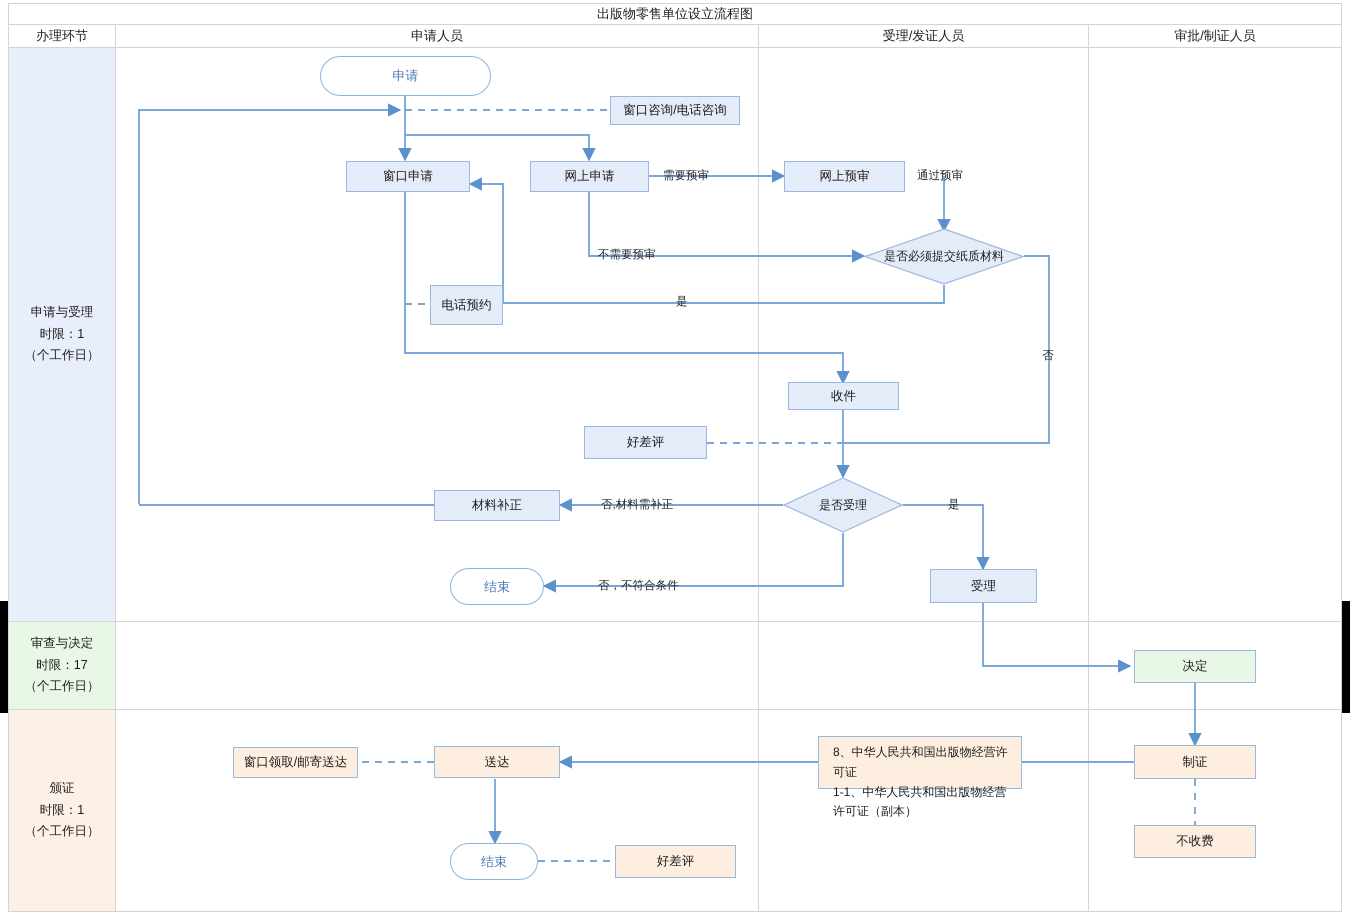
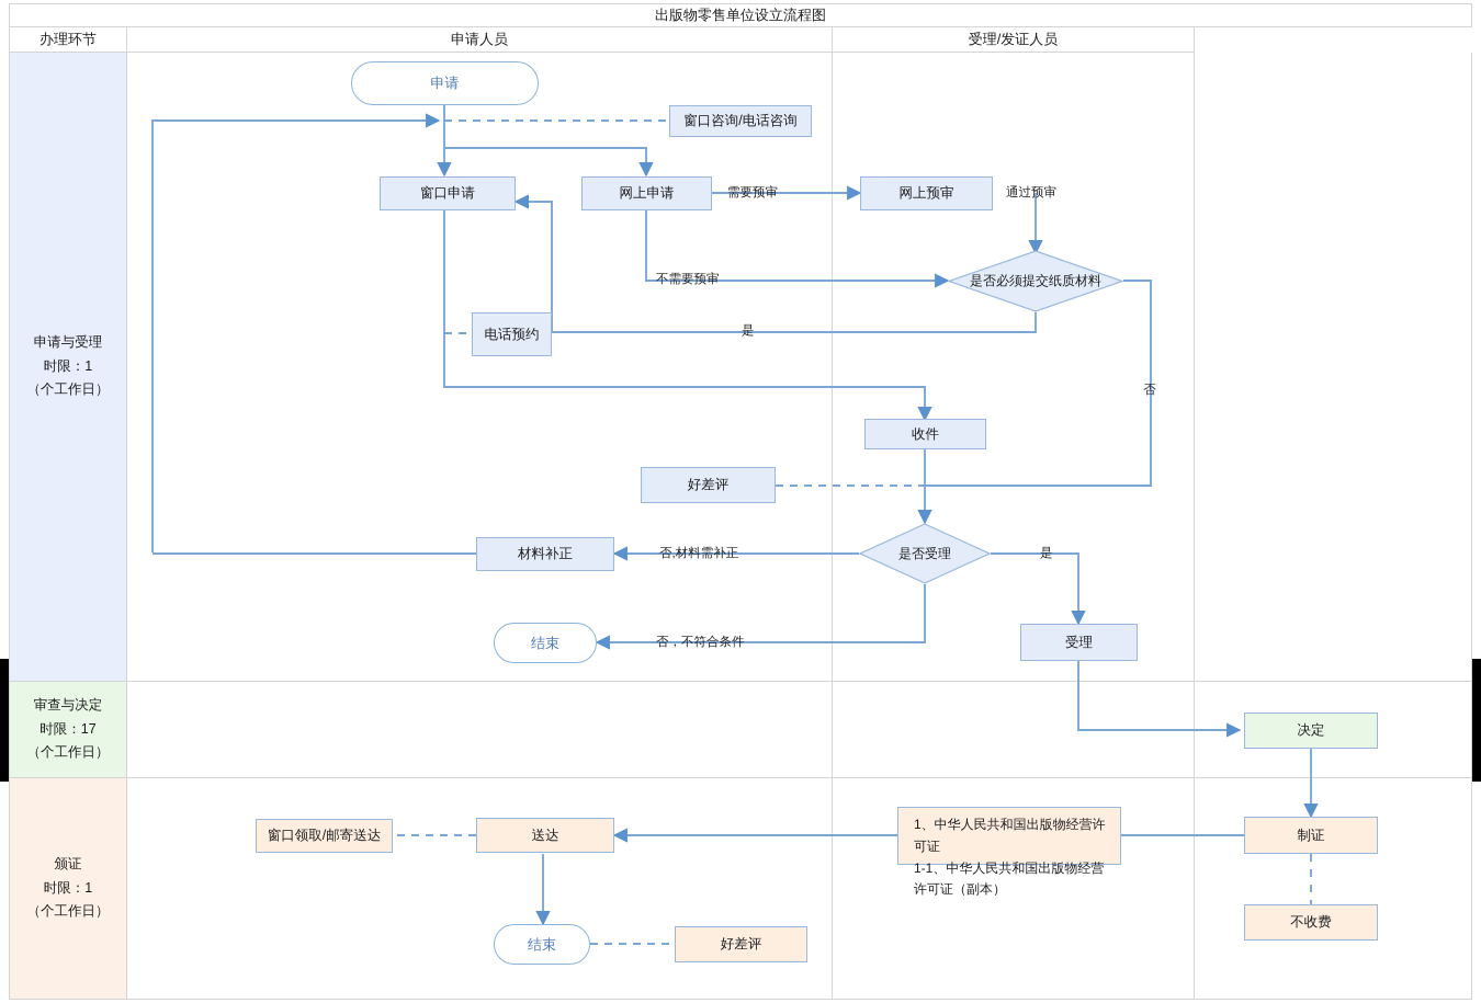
  出版物零售单位设立流程图
  办理环节
  申请人员
  受理/发证人员
- 审批/制证人员
  申请与受理
  时限：1
  （个工作日）
  审查与决定
  时限：17
  （个工作日）
  颁证
  时限：1
  （个工作日）
  申请
  窗口咨询/电话咨询
  窗口申请
  网上申请
  电话预约
  好差评
  材料补正
  结束
  网上预审
  是否必须提交纸质材料
  收件
  是否受理
  受理
  决定
- 8、中华人民共和国出版物经营许可证
+ 1、中华人民共和国出版物经营许可证
  1-1、中华人民共和国出版物经营许可证（副本）
  制证
  不收费
  送达
  窗口领取/邮寄送达
  结束
  好差评
  需要预审
  通过预审
  不需要预审
  是
  否,材料需补正
  是
  否，不符合条件
